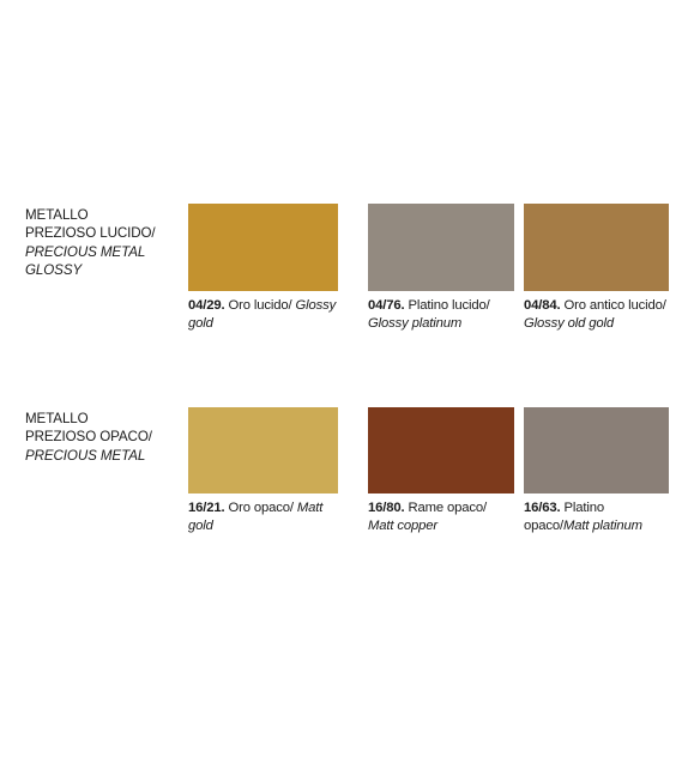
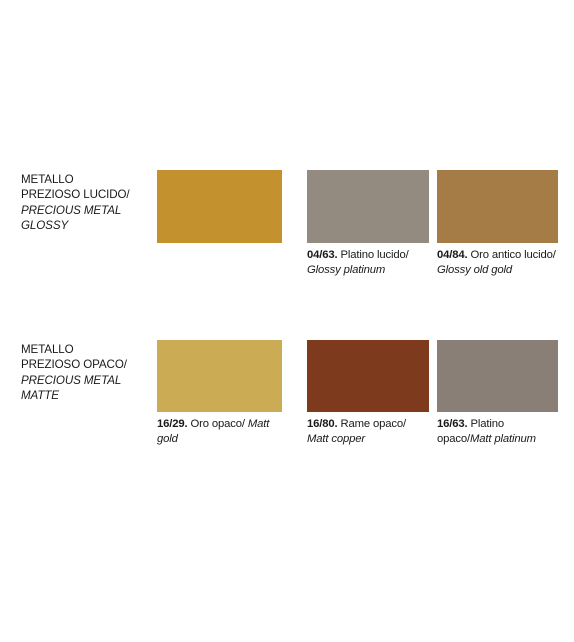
  METALLO
  PREZIOSO LUCIDO/
  PRECIOUS METAL
  GLOSSY
- 04/29. Oro lucido/ Glossy gold
- 04/76. Platino lucido/ Glossy platinum
+ 04/63. Platino lucido/ Glossy platinum
  04/84. Oro antico lucido/ Glossy old gold
  METALLO
  PREZIOSO OPACO/
  PRECIOUS METAL
+ MATTE
- 16/21. Oro opaco/ Matt gold
+ 16/29. Oro opaco/ Matt gold
  16/80. Rame opaco/ Matt copper
  16/63. Platino opaco/Matt platinum
